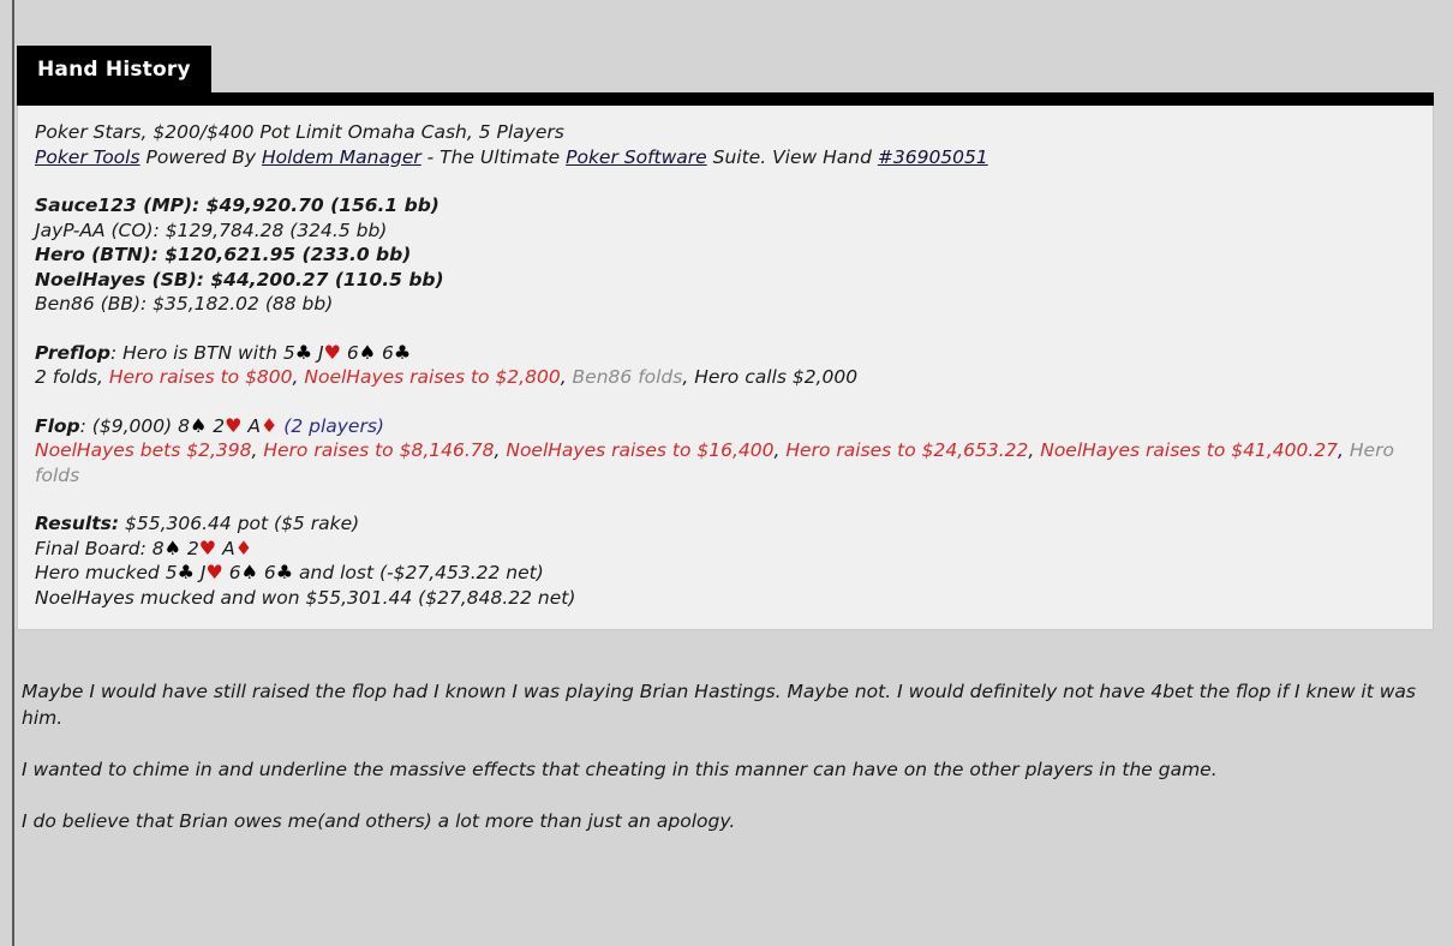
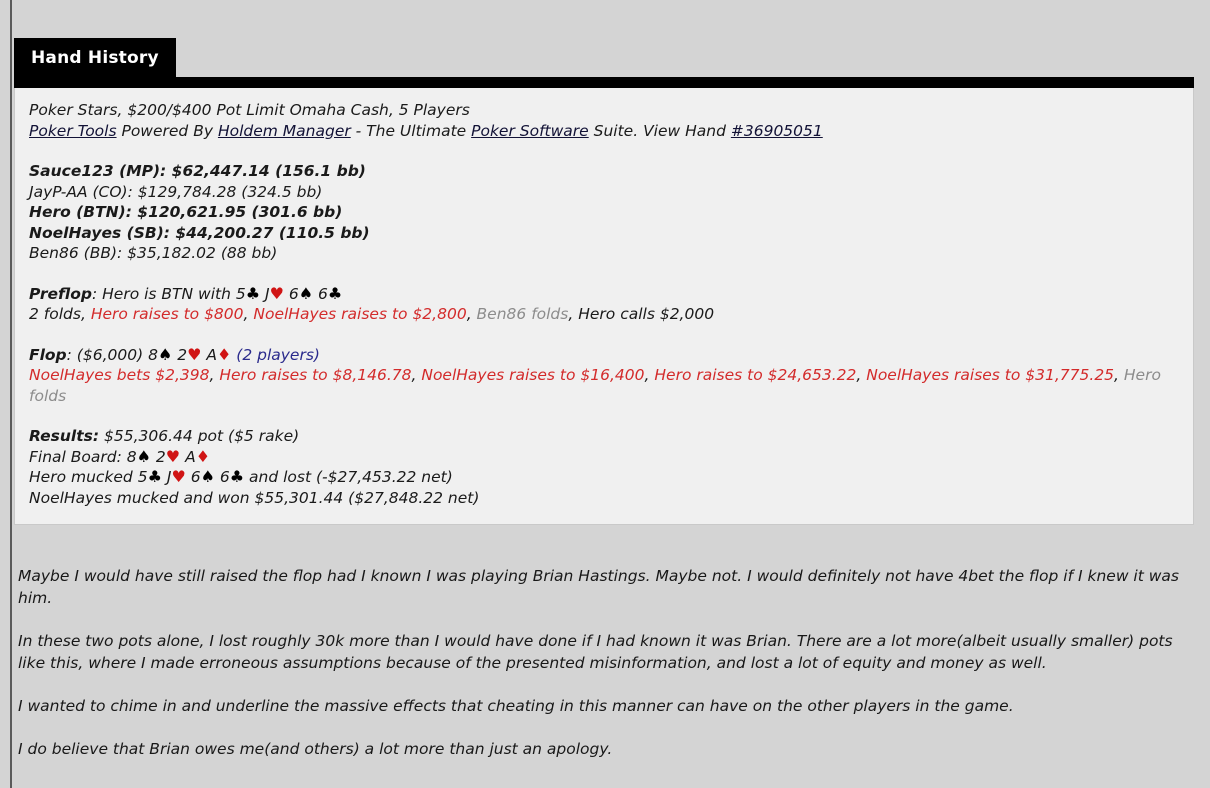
  Hand History
  Poker Stars, $200/$400 Pot Limit Omaha Cash, 5 Players
  Poker Tools Powered By Holdem Manager - The Ultimate Poker Software Suite. View Hand #36905051
- Sauce123 (MP): $49,920.70 (156.1 bb)
+ Sauce123 (MP): $62,447.14 (156.1 bb)
  JayP-AA (CO): $129,784.28 (324.5 bb)
- Hero (BTN): $120,621.95 (233.0 bb)
+ Hero (BTN): $120,621.95 (301.6 bb)
  NoelHayes (SB): $44,200.27 (110.5 bb)
  Ben86 (BB): $35,182.02 (88 bb)
  Preflop: Hero is BTN with 5♣ J♥ 6♠ 6♣
  2 folds, Hero raises to $800, NoelHayes raises to $2,800, Ben86 folds, Hero calls $2,000
- Flop: ($9,000) 8♠ 2♥ A♦ (2 players)
+ Flop: ($6,000) 8♠ 2♥ A♦ (2 players)
- NoelHayes bets $2,398, Hero raises to $8,146.78, NoelHayes raises to $16,400, Hero raises to $24,653.22, NoelHayes raises to $41,400.27, Hero folds
+ NoelHayes bets $2,398, Hero raises to $8,146.78, NoelHayes raises to $16,400, Hero raises to $24,653.22, NoelHayes raises to $31,775.25, Hero folds
  Results: $55,306.44 pot ($5 rake)
  Final Board: 8♠ 2♥ A♦
  Hero mucked 5♣ J♥ 6♠ 6♣ and lost (-$27,453.22 net)
  NoelHayes mucked and won $55,301.44 ($27,848.22 net)
  Maybe I would have still raised the flop had I known I was playing Brian Hastings. Maybe not. I would definitely not have 4bet the flop if I knew it was him.
+ In these two pots alone, I lost roughly 30k more than I would have done if I had known it was Brian. There are a lot more(albeit usually smaller) pots like this, where I made erroneous assumptions because of the presented misinformation, and lost a lot of equity and money as well.
  I wanted to chime in and underline the massive effects that cheating in this manner can have on the other players in the game.
  I do believe that Brian owes me(and others) a lot more than just an apology.
